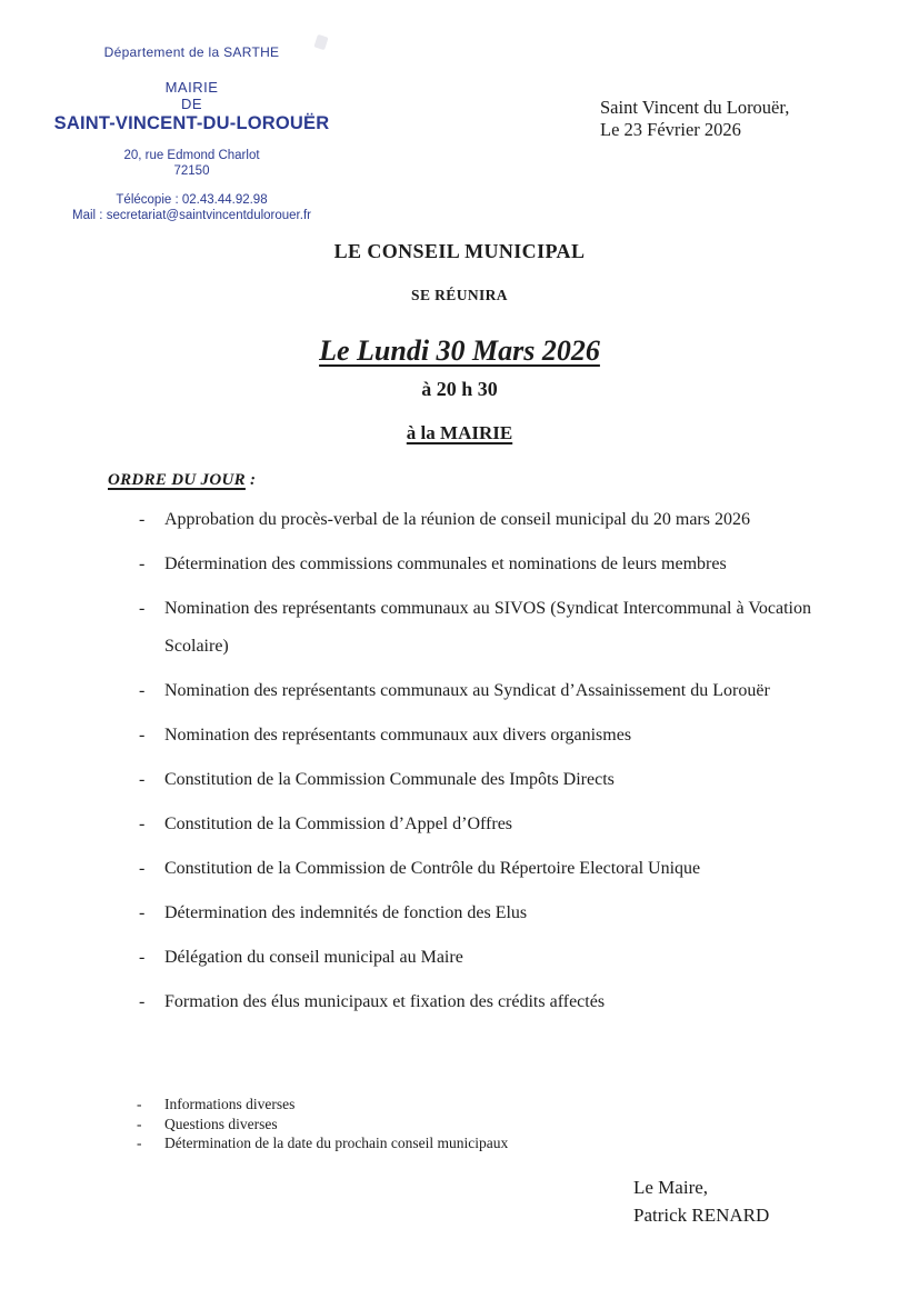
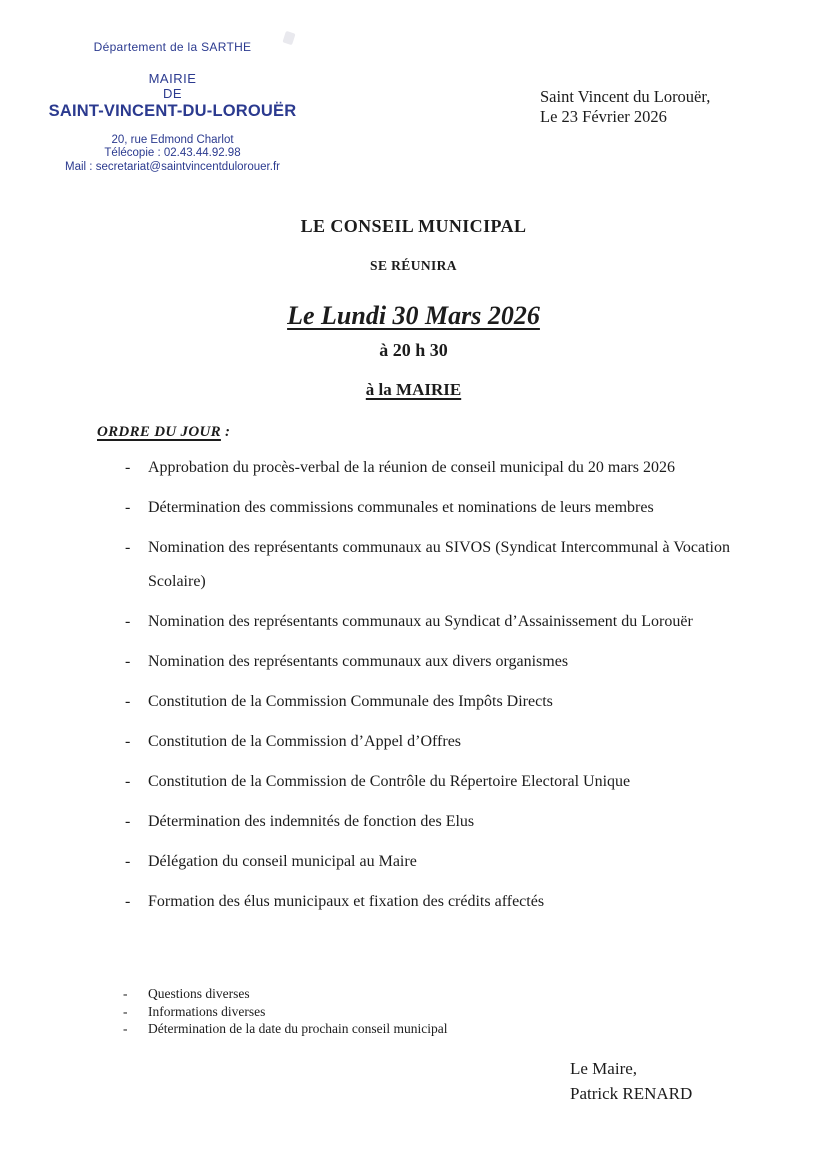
  Département de la SARTHE
  MAIRIE
  DE
  SAINT-VINCENT-DU-LOROUËR
  20, rue Edmond Charlot
- 72150
  Télécopie : 02.43.44.92.98
  Mail : secretariat@saintvincentdulorouer.fr
  Saint Vincent du Lorouër,
  Le 23 Février 2026
  LE CONSEIL MUNICIPAL
  SE RÉUNIRA
  Le Lundi 30 Mars 2026
  à 20 h 30
  à la MAIRIE
  ORDRE DU JOUR :
  -
  Approbation du procès-verbal de la réunion de conseil municipal du 20 mars 2026
  -
  Détermination des commissions communales et nominations de leurs membres
  -
  Nomination des représentants communaux au SIVOS (Syndicat Intercommunal à Vocation Scolaire)
  -
  Nomination des représentants communaux au Syndicat d’Assainissement du Lorouër
  -
  Nomination des représentants communaux aux divers organismes
  -
  Constitution de la Commission Communale des Impôts Directs
  -
  Constitution de la Commission d’Appel d’Offres
  -
  Constitution de la Commission de Contrôle du Répertoire Electoral Unique
  -
  Détermination des indemnités de fonction des Elus
  -
  Délégation du conseil municipal au Maire
  -
  Formation des élus municipaux et fixation des crédits affectés
  -
- Informations diverses
+ Questions diverses
  -
- Questions diverses
+ Informations diverses
  -
- Détermination de la date du prochain conseil municipaux
+ Détermination de la date du prochain conseil municipal
  Le Maire,
  Patrick RENARD
